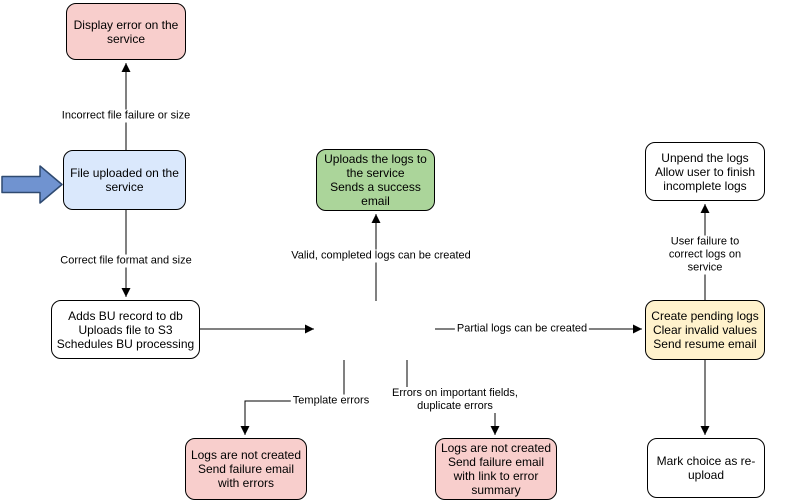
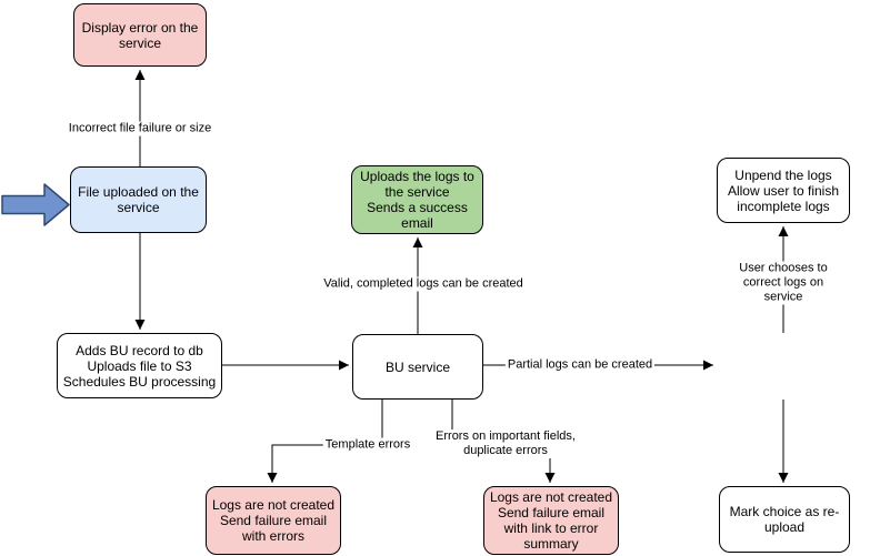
  Display error on the
  service
  File uploaded on the
  service
  Adds BU record to db
  Uploads file to S3
  Schedules BU processing
+ BU service
  Uploads the logs to
  the service
  Sends a success
  email
- Create pending logs
- Clear invalid values
- Send resume email
  Unpend the logs
  Allow user to finish
  incomplete logs
  Mark choice as re-
  upload
  Logs are not created
  Send failure email
  with errors
  Logs are not created
  Send failure email
  with link to error
  summary
  Incorrect file failure or size
- Correct file format and size
  Valid, completed logs can be created
  Partial logs can be created
  Template errors
  Errors on important fields,
  duplicate errors
- User failure to correct logs on service
+ User chooses to correct logs on service
